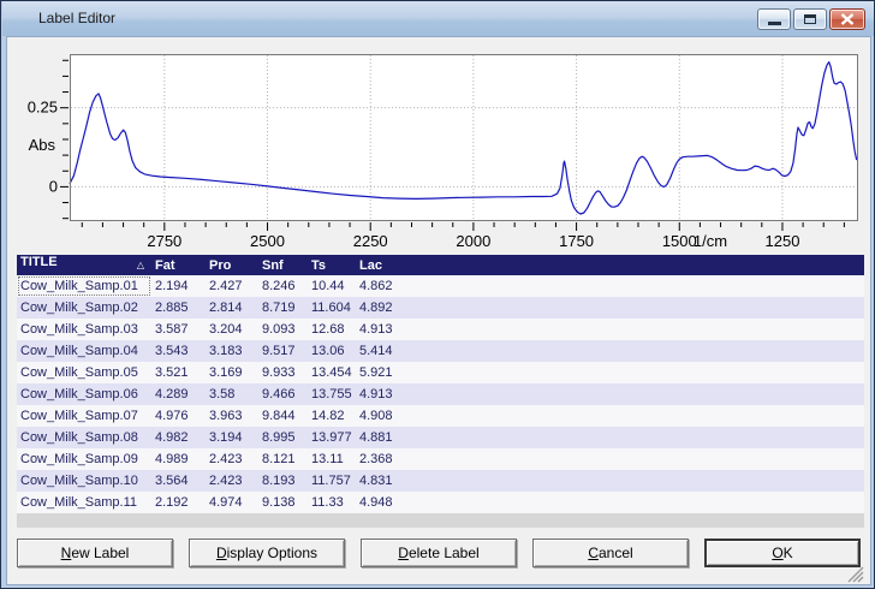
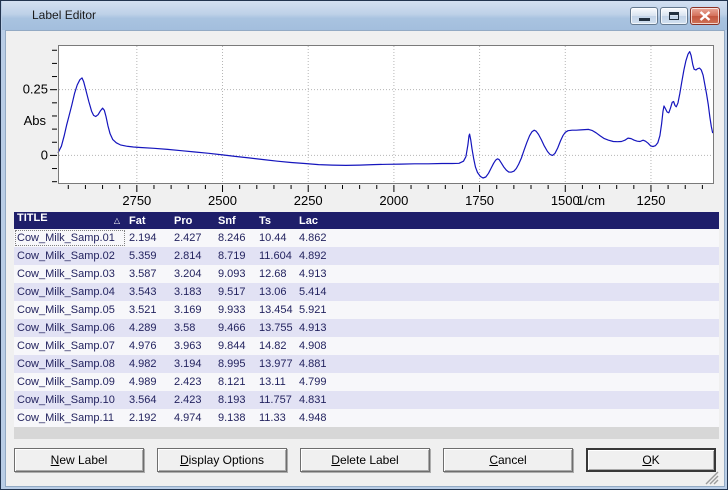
  Label Editor
  2750
  2500
  2250
  2000
  1750
  1500
  1250
  1/cm
  0.25
  0
  Abs
  TITLE △	Fat	Pro	Snf	Ts	Lac
  Cow_Milk_Samp.01	2.194	2.427	8.246	10.44	4.862
- Cow_Milk_Samp.02	2.885	2.814	8.719	11.604	4.892
+ Cow_Milk_Samp.02	5.359	2.814	8.719	11.604	4.892
  Cow_Milk_Samp.03	3.587	3.204	9.093	12.68	4.913
  Cow_Milk_Samp.04	3.543	3.183	9.517	13.06	5.414
  Cow_Milk_Samp.05	3.521	3.169	9.933	13.454	5.921
  Cow_Milk_Samp.06	4.289	3.58	9.466	13.755	4.913
  Cow_Milk_Samp.07	4.976	3.963	9.844	14.82	4.908
  Cow_Milk_Samp.08	4.982	3.194	8.995	13.977	4.881
- Cow_Milk_Samp.09	4.989	2.423	8.121	13.11	2.368
+ Cow_Milk_Samp.09	4.989	2.423	8.121	13.11	4.799
  Cow_Milk_Samp.10	3.564	2.423	8.193	11.757	4.831
  Cow_Milk_Samp.11	2.192	4.974	9.138	11.33	4.948
  New Label
  Display Options
  Delete Label
  Cancel
  OK
